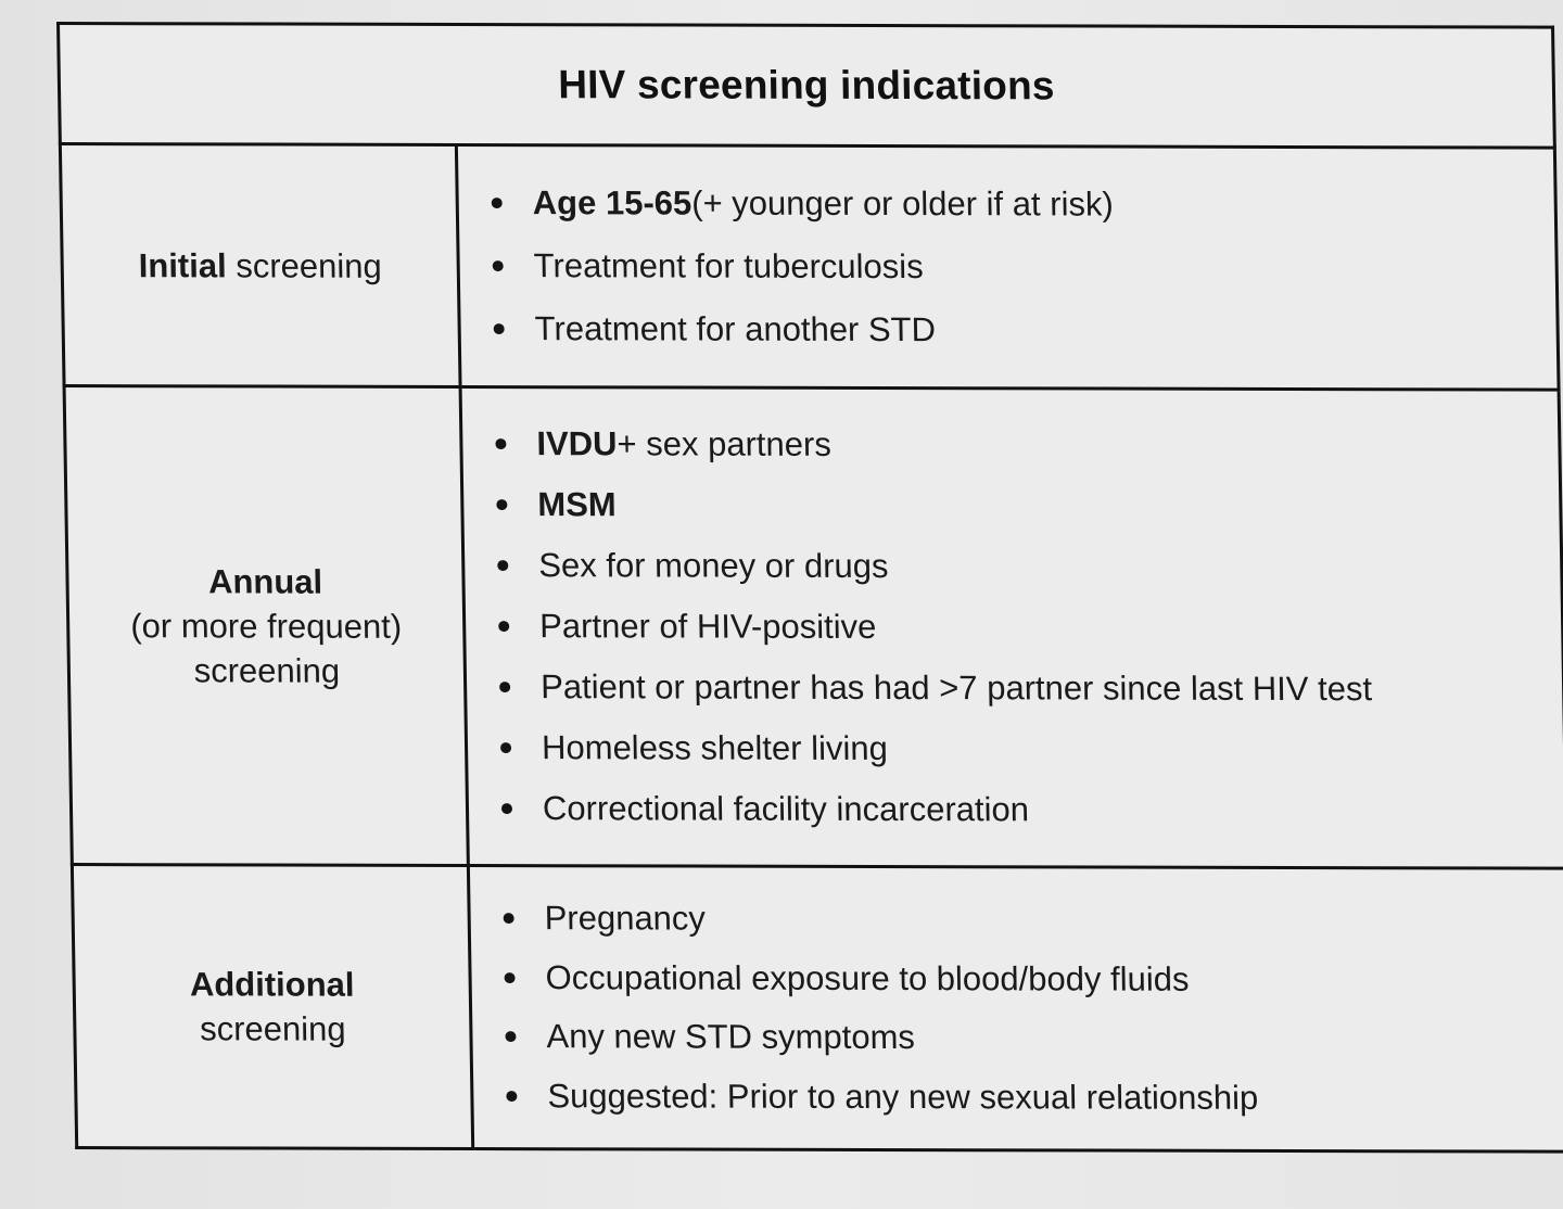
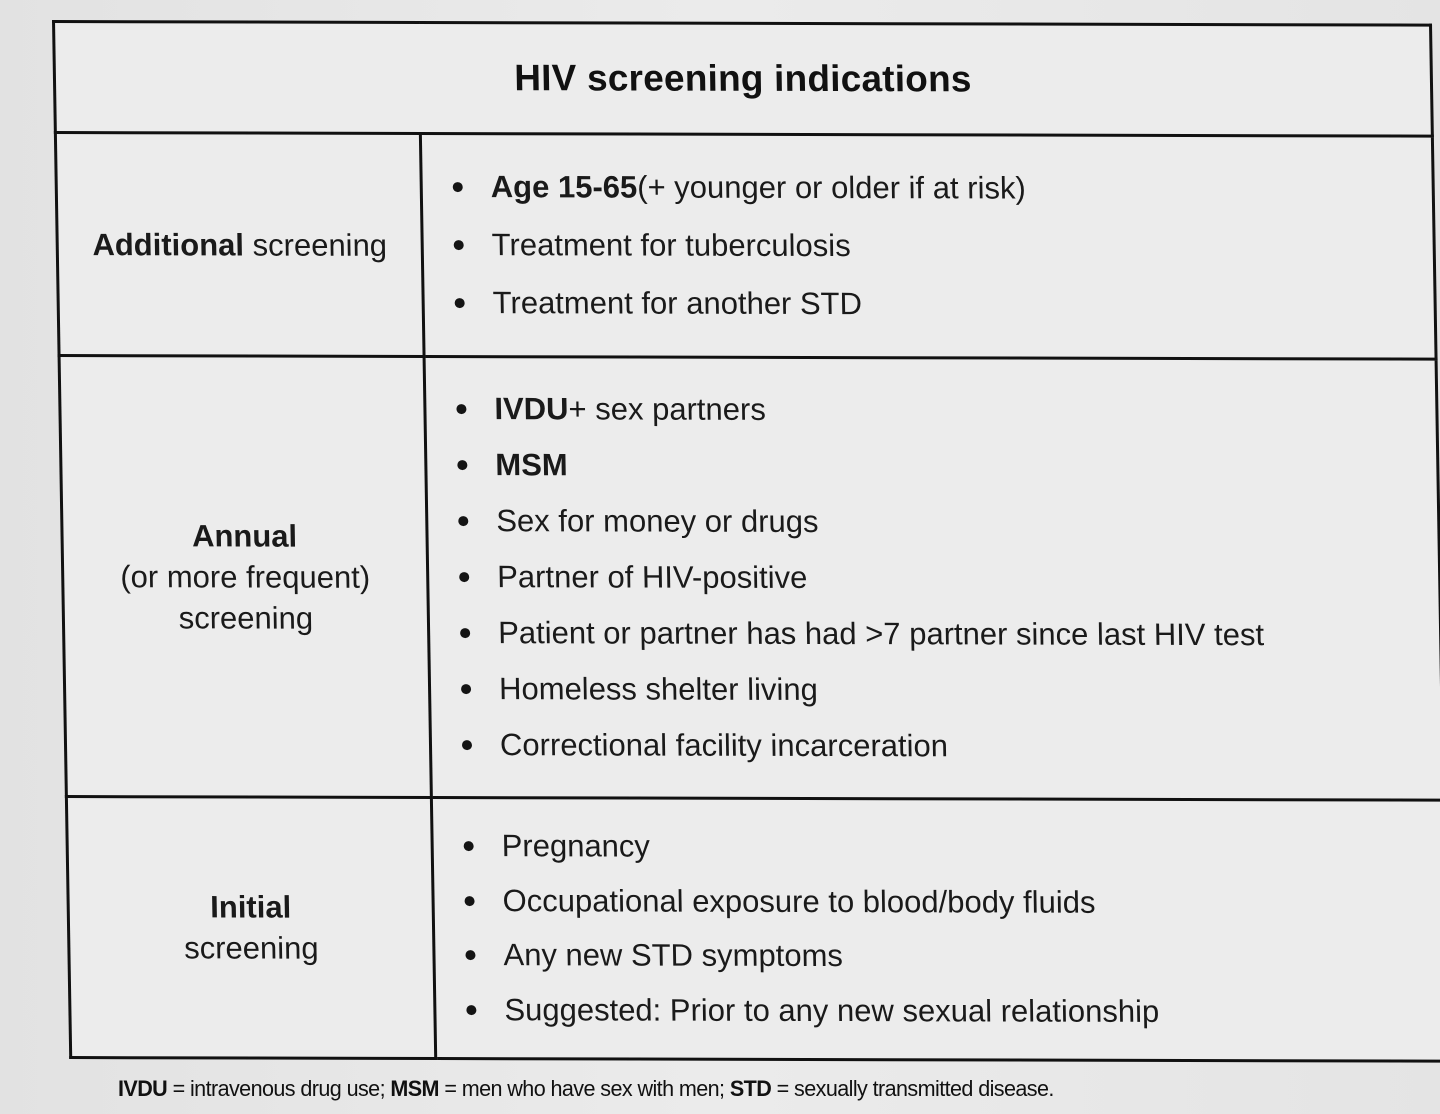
  HIV screening indications
- Initial screening	Age 15-65 (+ younger or older if at risk) Treatment for tuberculosis Treatment for another STD
+ Additional screening	Age 15-65 (+ younger or older if at risk) Treatment for tuberculosis Treatment for another STD
  Annual (or more frequent) screening	IVDU + sex partners MSM Sex for money or drugs Partner of HIV-positive Patient or partner has had >7 partner since last HIV test Homeless shelter living Correctional facility incarceration
- Additional screening	Pregnancy Occupational exposure to blood/body fluids Any new STD symptoms Suggested: Prior to any new sexual relationship
+ Initial screening	Pregnancy Occupational exposure to blood/body fluids Any new STD symptoms Suggested: Prior to any new sexual relationship
+ IVDU = intravenous drug use; MSM = men who have sex with men; STD = sexually transmitted disease.
